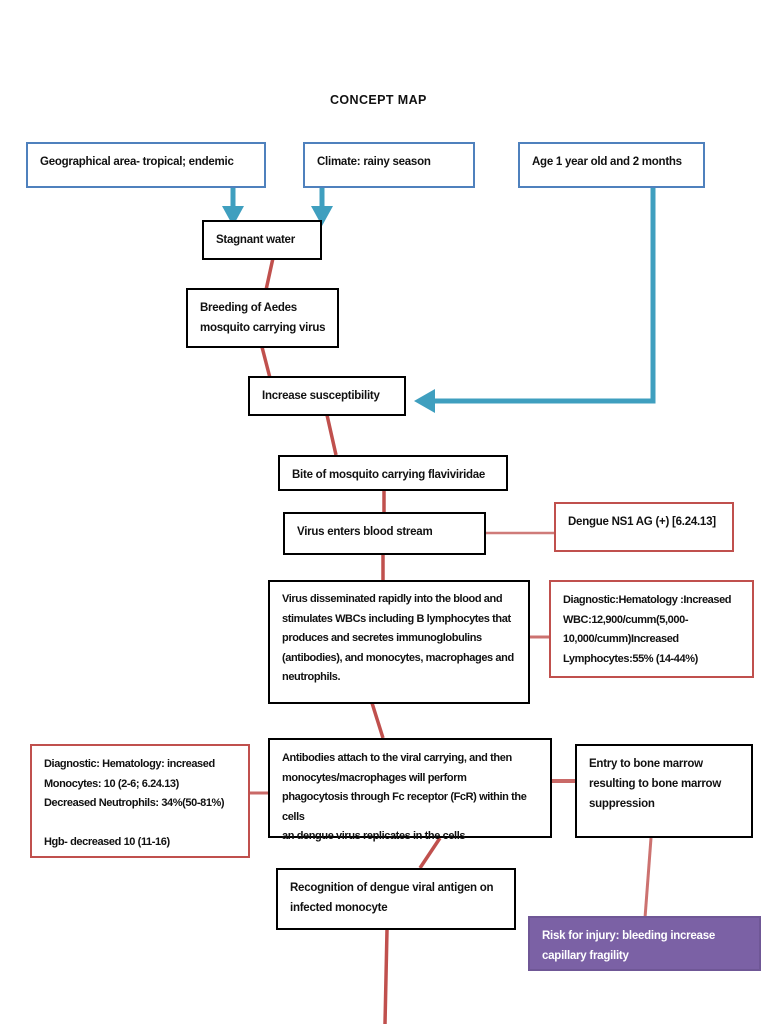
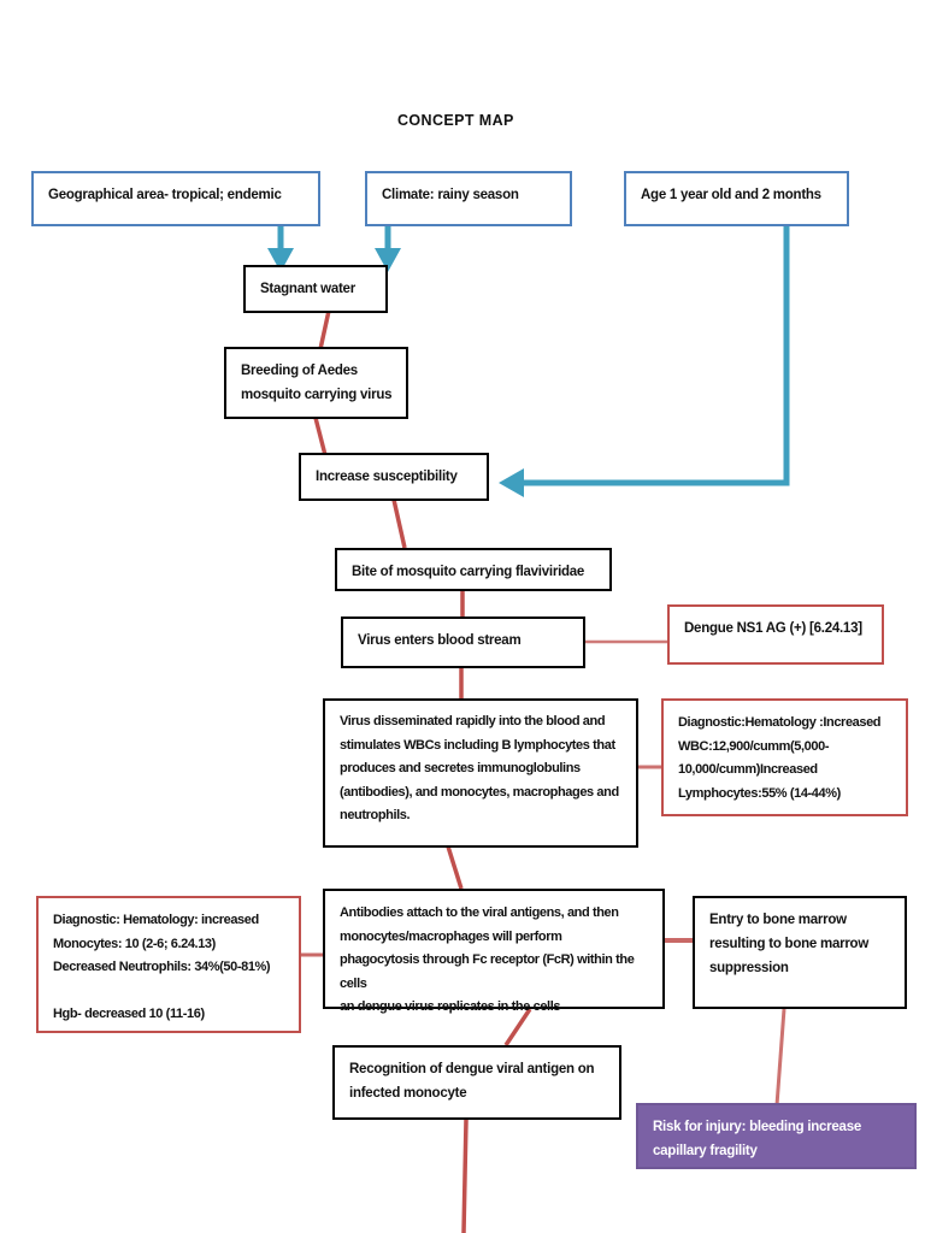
  CONCEPT MAP
  Geographical area- tropical; endemic
  Climate: rainy season
  Age 1 year old and 2 months
  Stagnant water
  Breeding of Aedes
  mosquito carrying virus
  Increase susceptibility
  Bite of mosquito carrying flaviviridae
  Virus enters blood stream
  Dengue NS1 AG (+) [6.24.13]
  Virus disseminated rapidly into the blood and
  stimulates WBCs including B lymphocytes that
  produces and secretes immunoglobulins
  (antibodies), and monocytes, macrophages and
  neutrophils.
  Diagnostic:Hematology :Increased
  WBC:12,900/cumm(5,000-
  10,000/cumm)Increased
  Lymphocytes:55% (14-44%)
  Diagnostic: Hematology: increased
  Monocytes: 10 (2-6; 6.24.13)
  Decreased Neutrophils: 34%(50-81%)
  Hgb- decreased 10 (11-16)
- Antibodies attach to the viral carrying, and then
+ Antibodies attach to the viral antigens, and then
  monocytes/macrophages will perform
  phagocytosis through Fc receptor (FcR) within the cells
  an dengue virus replicates in the cells
  Entry to bone marrow
  resulting to bone marrow
  suppression
  Recognition of dengue viral antigen on
  infected monocyte
  Risk for injury: bleeding increase
  capillary fragility
